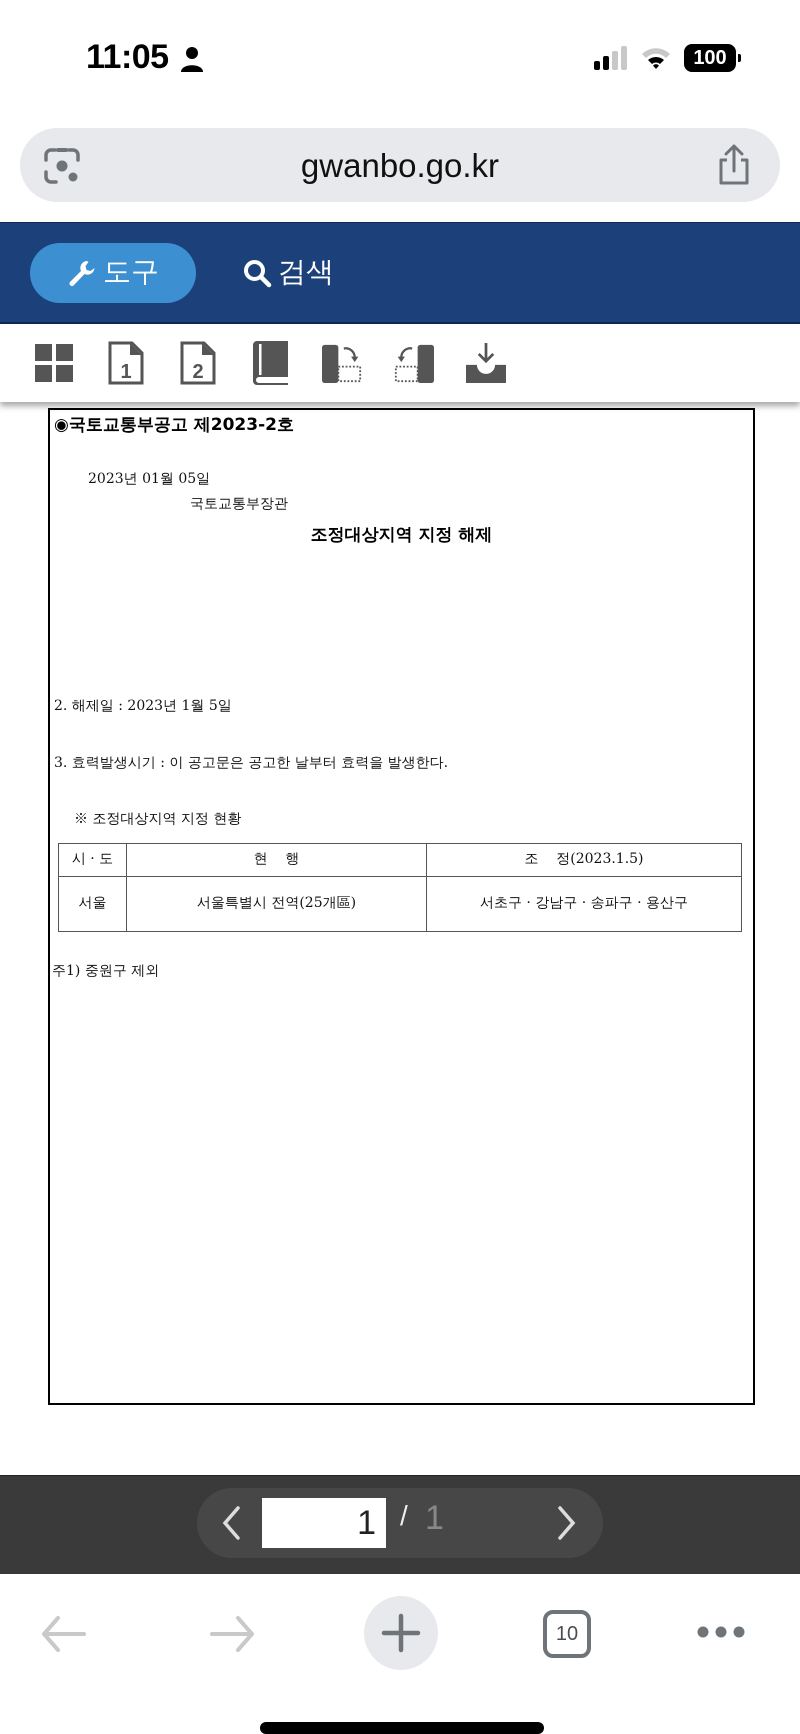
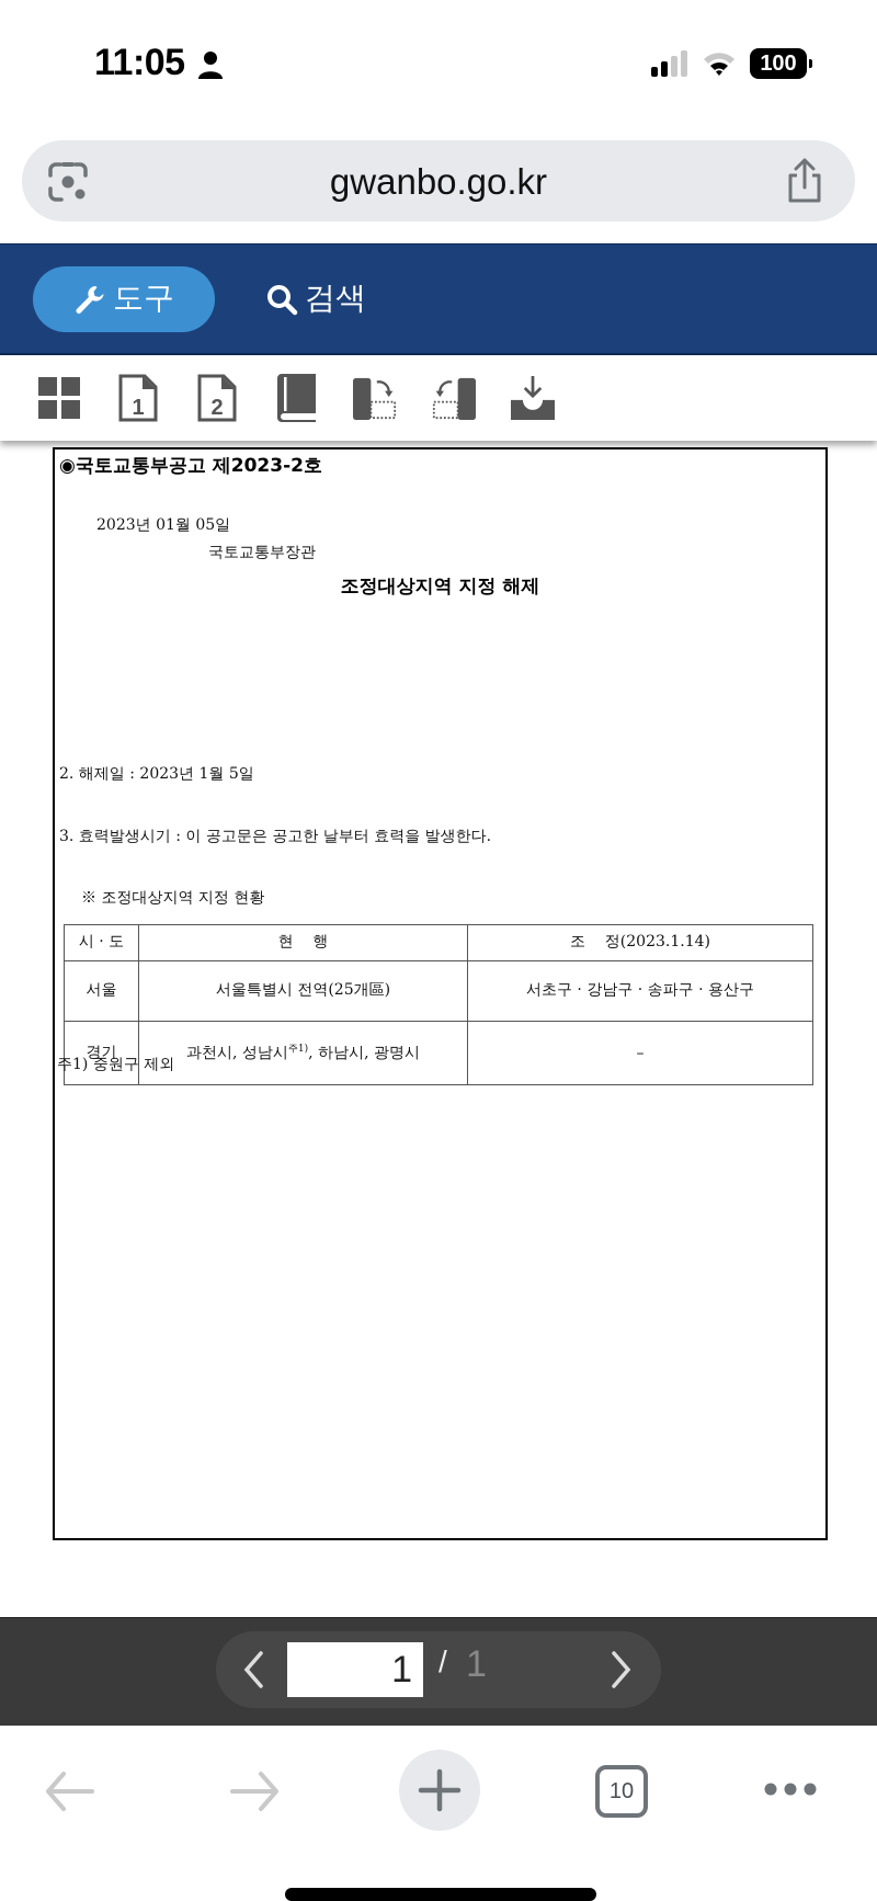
  11:05
  100
  gwanbo.go.kr
  도구
  검색
  1
  2
  ◉국토교통부공고 제2023-2호
  2023년 01월 05일
  국토교통부장관
  조정대상지역 지정 해제
  2. 해제일 : 2023년 1월 5일
  3. 효력발생시기 : 이 공고문은 공고한 날부터 효력을 발생한다.
  ※ 조정대상지역 지정 현황
- 시 · 도	현 행	조 정(2023.1.5)
+ 시 · 도	현 행	조 정(2023.1.14)
  서울	서울특별시 전역(25개區)	서초구 · 강남구 · 송파구 · 용산구
+ 경기	과천시, 성남시주1), 하남시, 광명시	–
  주1) 중원구 제외
  1
  /
  1
  10
